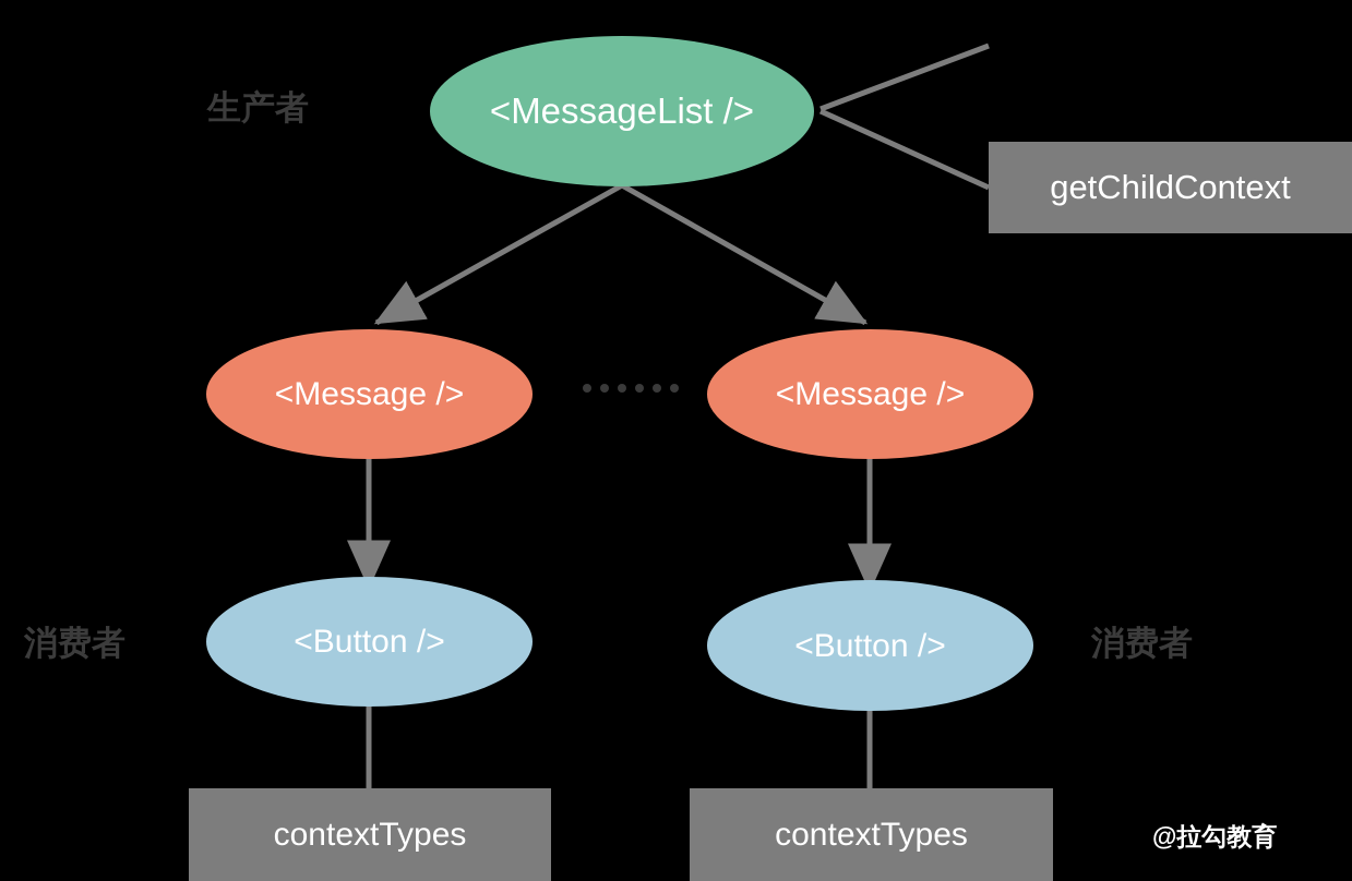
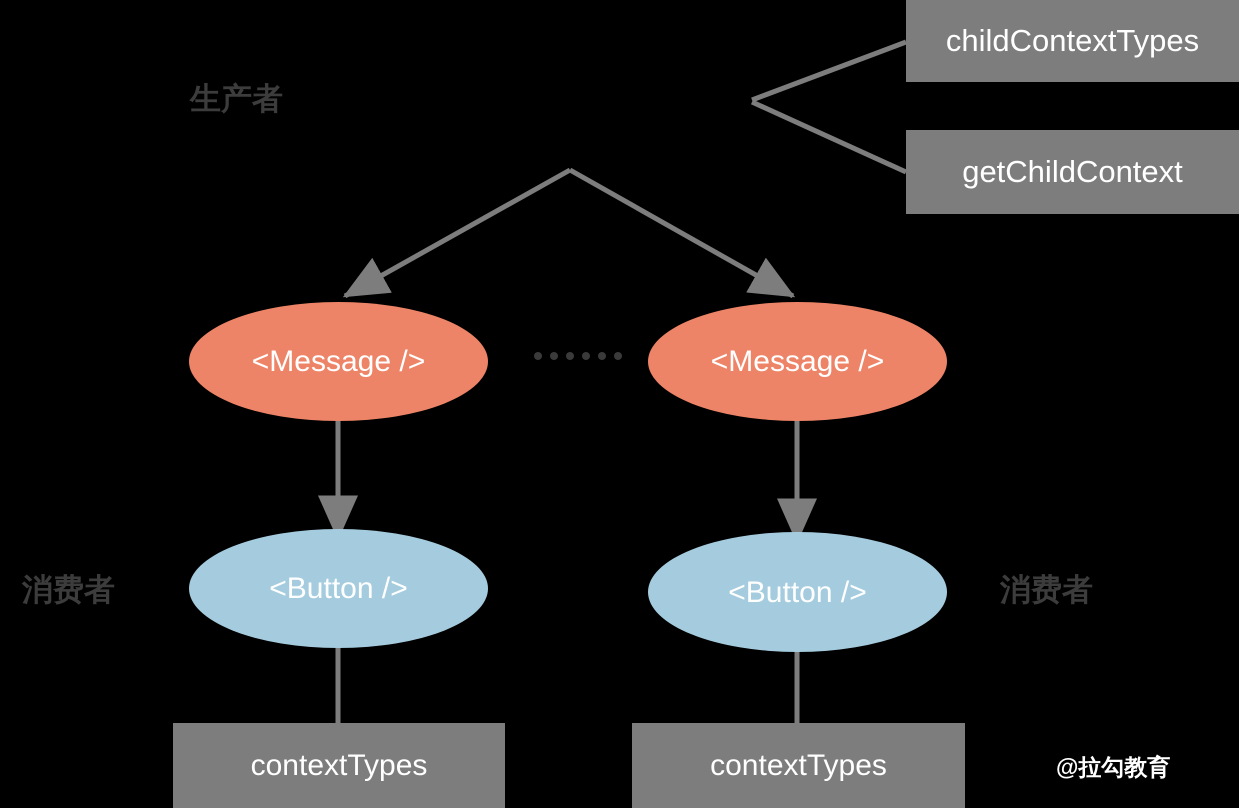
- <MessageList />
  <Message />
  <Message />
  <Button />
  <Button />
+ childContextTypes
  getChildContext
  contextTypes
  contextTypes
  生产者
  消费者
  消费者
  @拉勾教育
